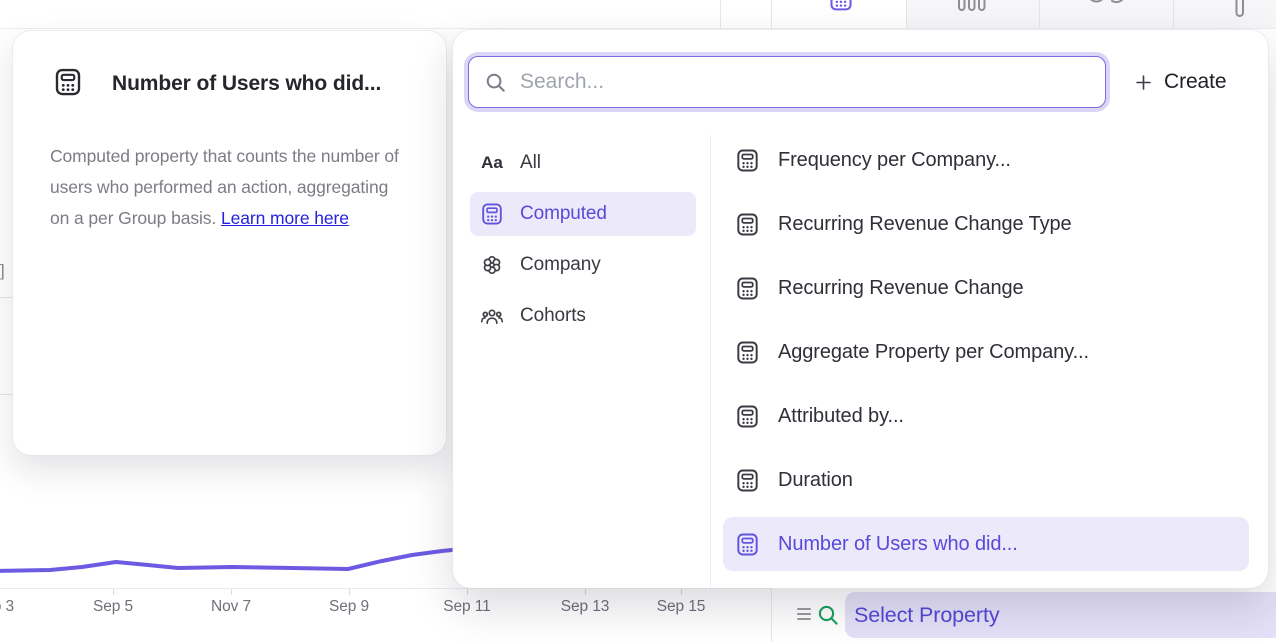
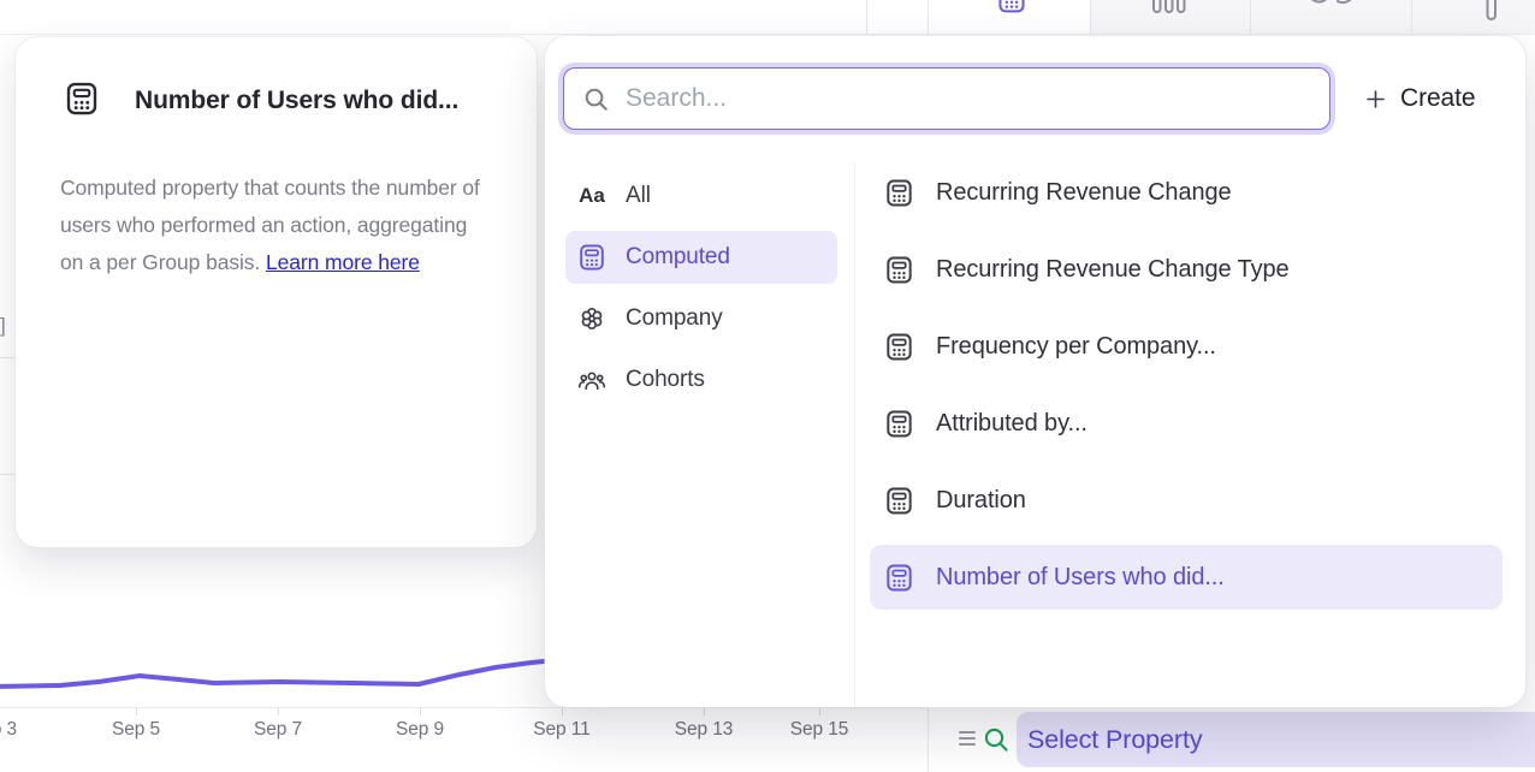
  ]
  Sep 5
- Nov 7
+ Sep 7
  Sep 9
  Sep 11
  Sep 13
  Sep 15
  Select Property
  Number of Users who did...
  Computed property that counts the number of users who performed an action, aggregating on a per Group basis. Learn more here
  Search...
  Create
  Aa
  All
  Computed
  Company
  Cohorts
- Frequency per Company...
+ Recurring Revenue Change
  Recurring Revenue Change Type
- Recurring Revenue Change
+ Frequency per Company...
- Aggregate Property per Company...
  Attributed by...
  Duration
  Number of Users who did...
